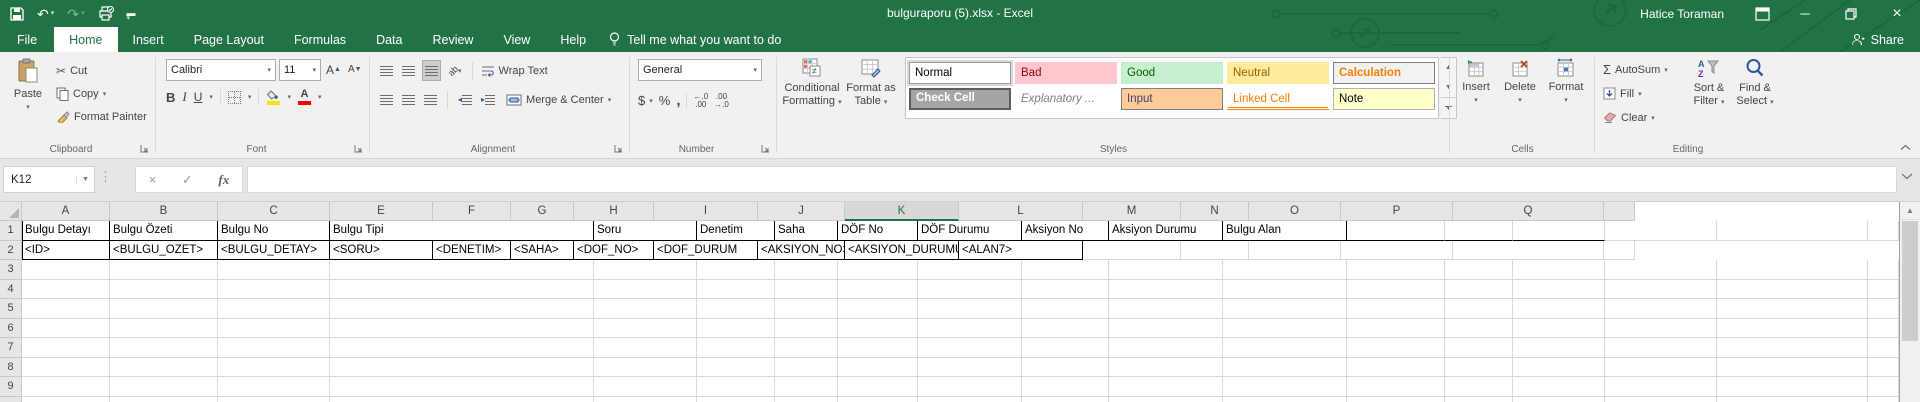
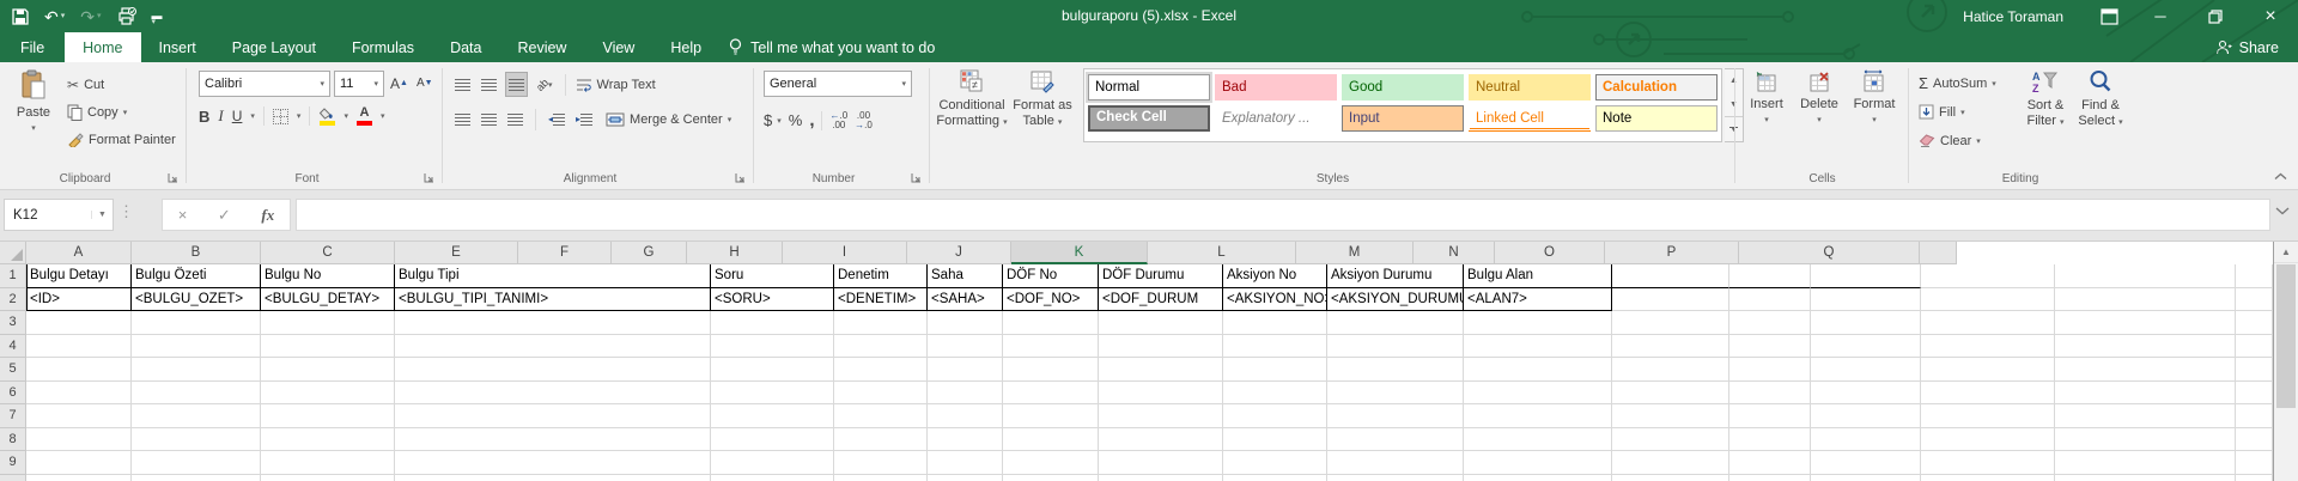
  ↶
  ↷
  ▬
  bulguraporu (5).xlsx - Excel
  Hatice Toraman
  ─
  ×
  File
  Home
  Insert
  Page Layout
  Formulas
  Data
  Review
  View
  Help
  Tell me what you want to do
  Share
  Paste
  ✂
  Cut
  Copy
  Format Painter
  Clipboard
  Calibri
  11
  A
  A
  B
  I
  U
  A
  Font
  Wrap Text
  ◂
  ▸
  Merge & Center
  Alignment
  General
  $
  %
  ,
  ←.0
  .00
  .00
  →.0
  Number
  ≠
  Conditional
  Formatting
  Format as
  Table
  Normal
  Bad
  Good
  Neutral
  Calculation
  Check Cell
  Explanatory ...
  Input
  Linked Cell
  Note
  Styles
  Insert
  Delete
  Format
  Cells
  Σ
  AutoSum
  Fill
  Clear
  A
  Z
  Sort &
  Filter
  Find &
  Select
  Editing
  K12
  ⋮
  ×
  ✓
  fx
  A
  B
  C
  E
  F
  G
  H
  I
  J
  K
  L
  M
  N
  O
  P
  Q
  1
  Bulgu Detayı
  Bulgu Özeti
  Bulgu No
  Bulgu Tipi
  Soru
  Denetim
  Saha
  DÖF No
  DÖF Durumu
  Aksiyon No
  Aksiyon Durumu
  Bulgu Alan
  2
  <ID>
  <BULGU_OZET>
  <BULGU_DETAY>
+ <BULGU_TIPI_TANIMI>
  <SORU>
  <DENETIM>
  <SAHA>
  <DOF_NO>
  <DOF_DURUM
  <AKSIYON_NO
  <AKSIYON_DURUM
  <ALAN7>
  3
  4
  5
  6
  7
  8
  9
  ▲
